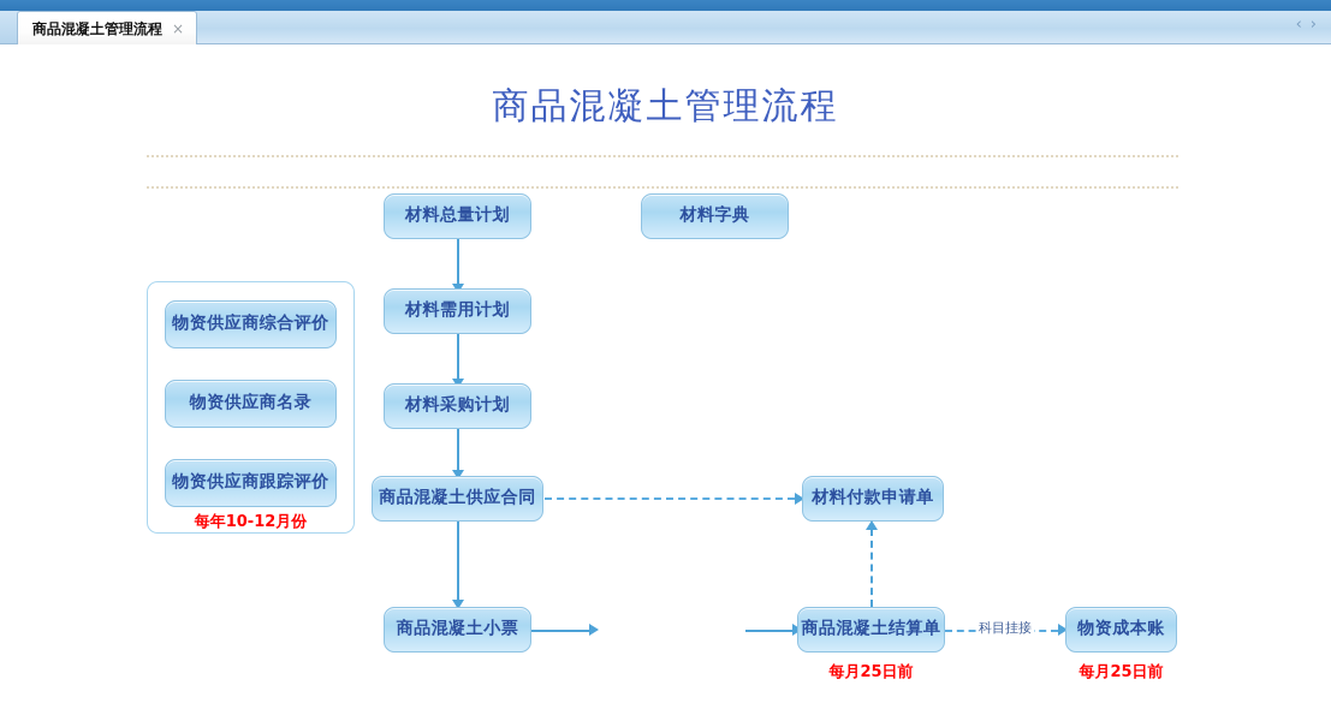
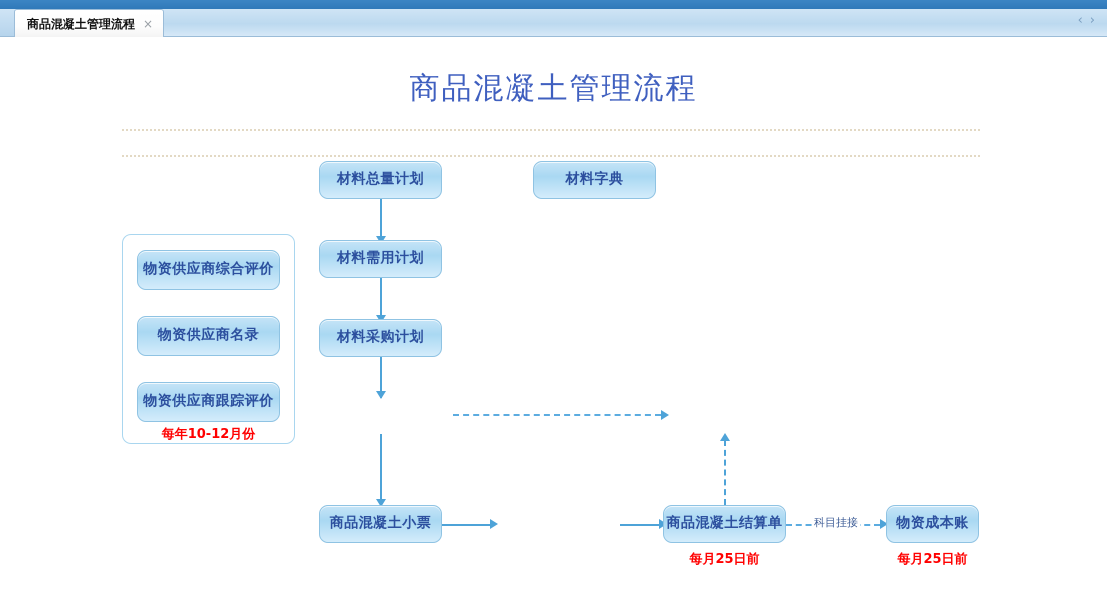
  商品混凝土管理流程
  ×
  ‹
  ›
  商品混凝土管理流程
  物资供应商综合评价
  物资供应商名录
  物资供应商跟踪评价
  每年10-12月份
  材料总量计划
  材料字典
  材料需用计划
  材料采购计划
- 商品混凝土供应合同
- 材料付款申请单
  商品混凝土小票
  商品混凝土结算单
  每月25日前
  科目挂接
  物资成本账
  每月25日前
